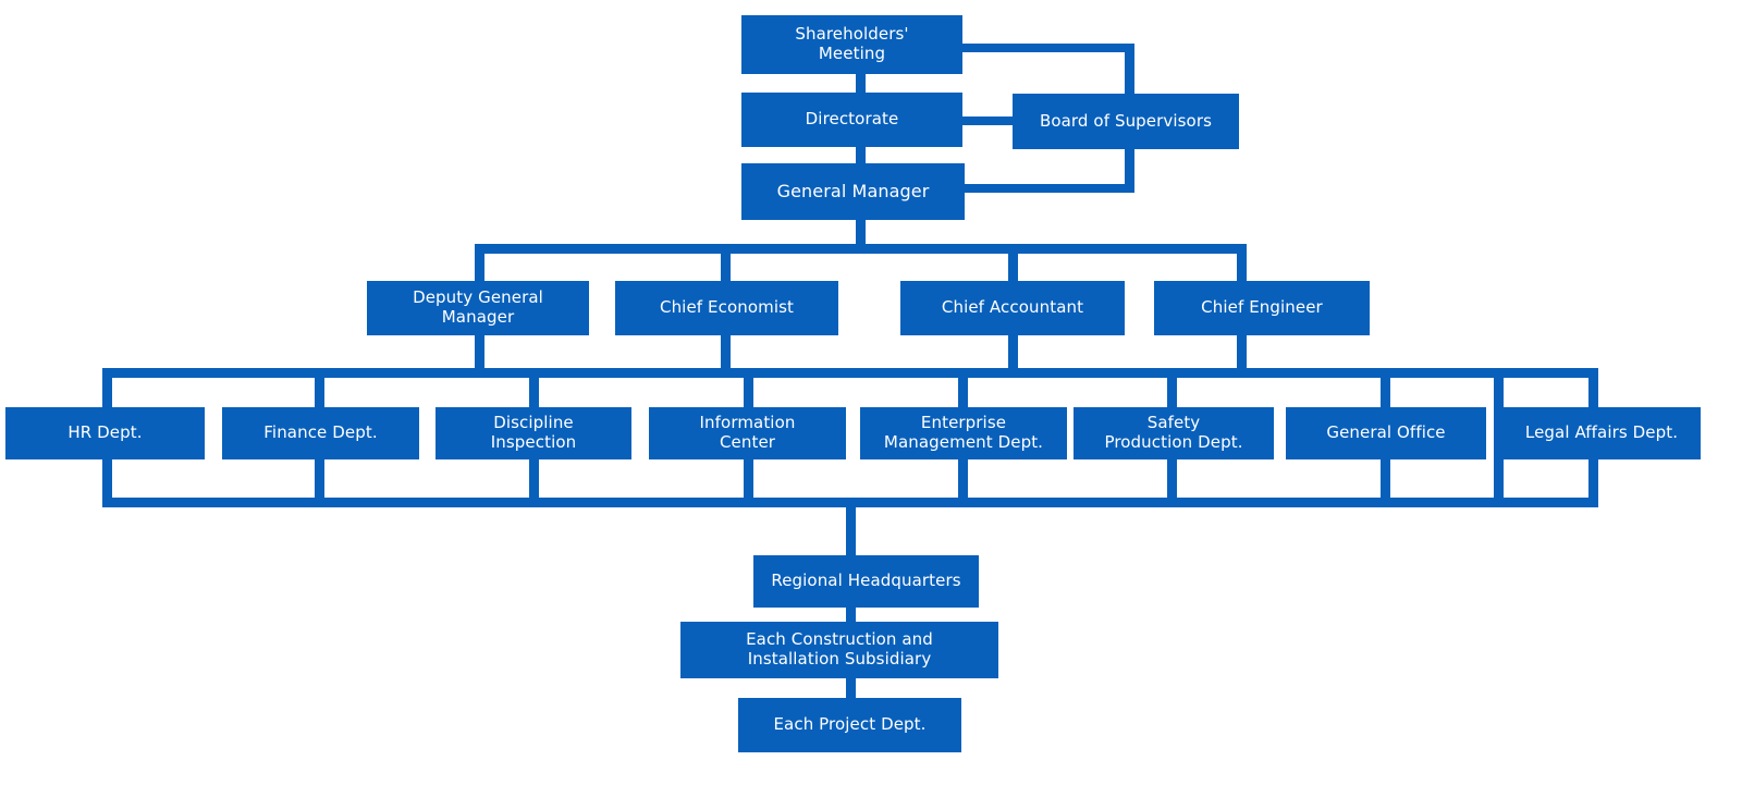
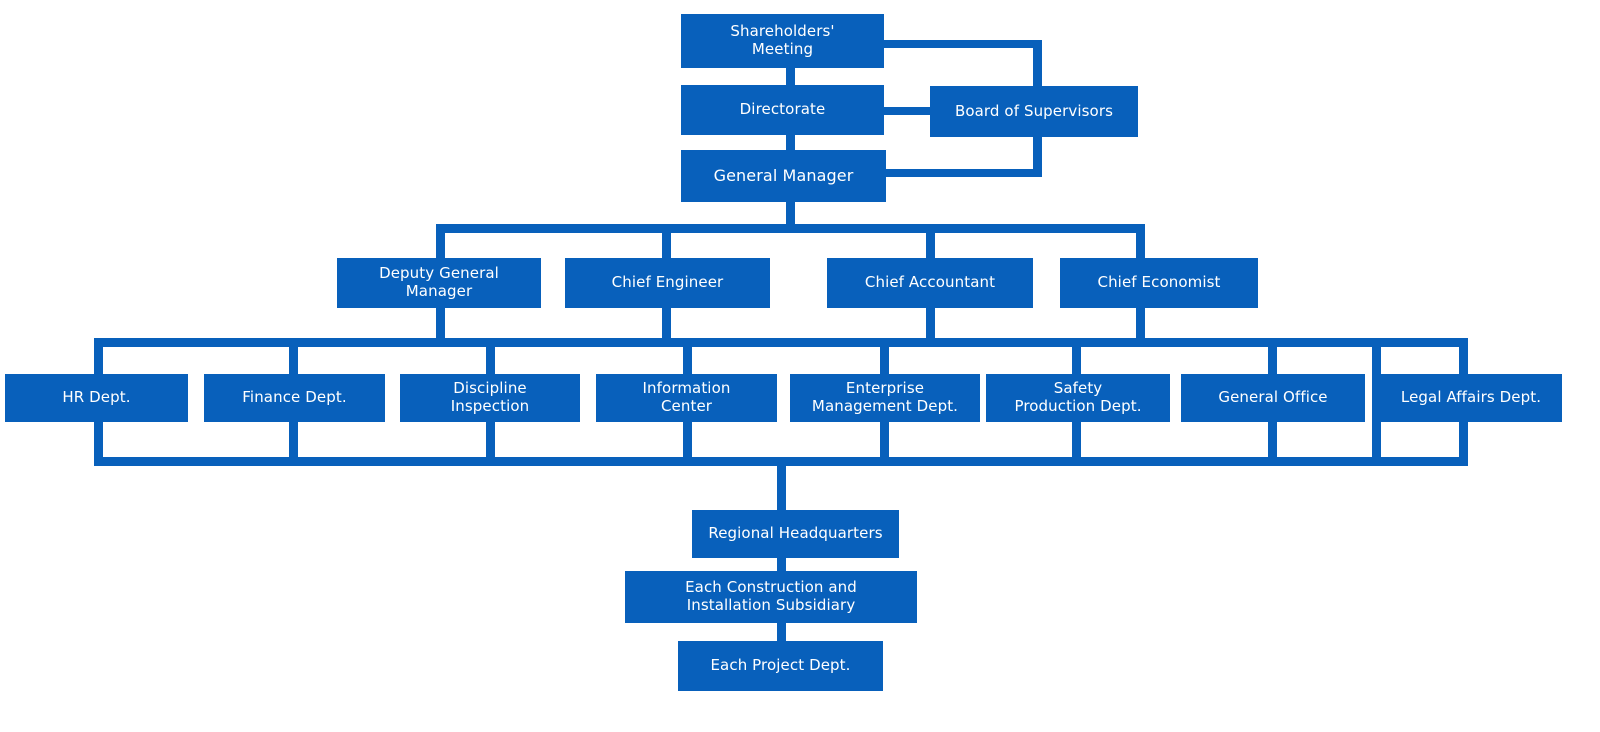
  Shareholders'
  Meeting
  Directorate
  Board of Supervisors
  General Manager
  Deputy General
  Manager
- Chief Economist
+ Chief Engineer
  Chief Accountant
- Chief Engineer
+ Chief Economist
  HR Dept.
  Finance Dept.
  Discipline
  Inspection
  Information
  Center
  Enterprise
  Management Dept.
  Safety
  Production Dept.
  General Office
  Legal Affairs Dept.
  Regional Headquarters
  Each Construction and
  Installation Subsidiary
  Each Project Dept.
